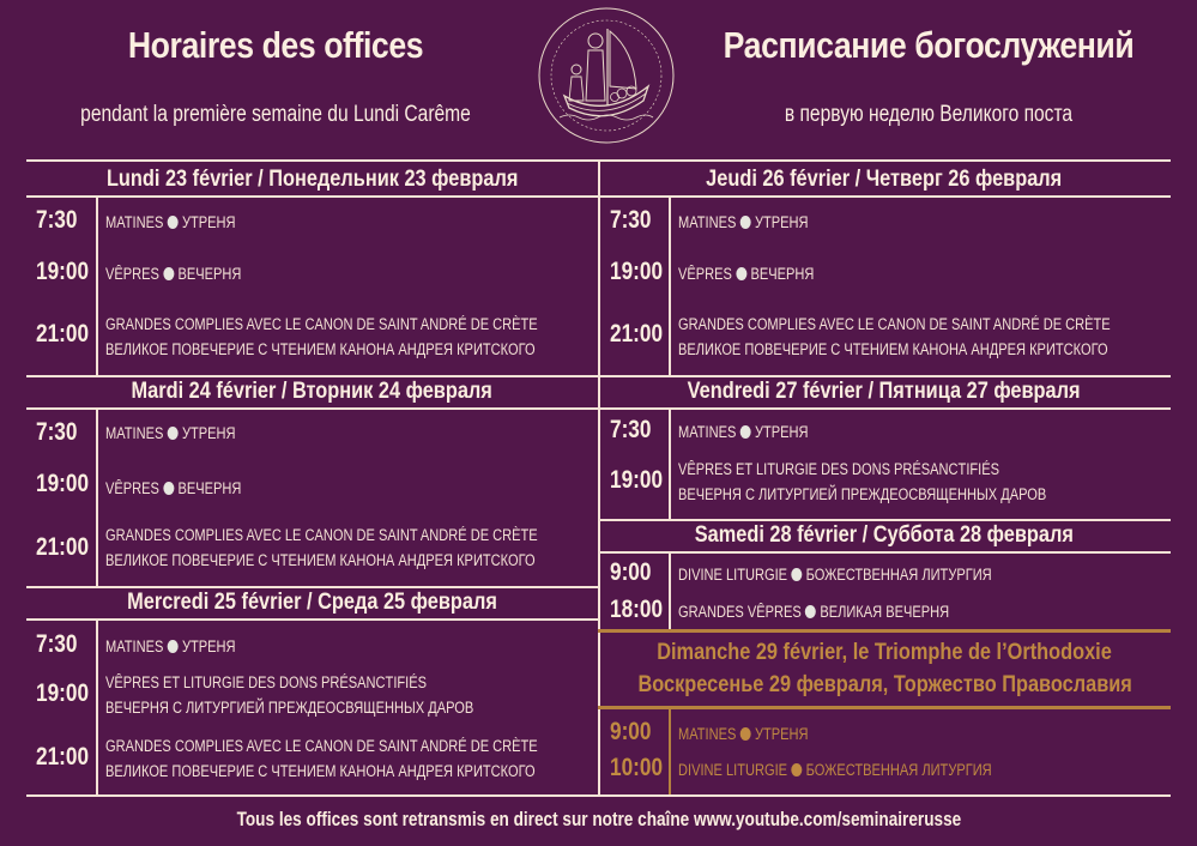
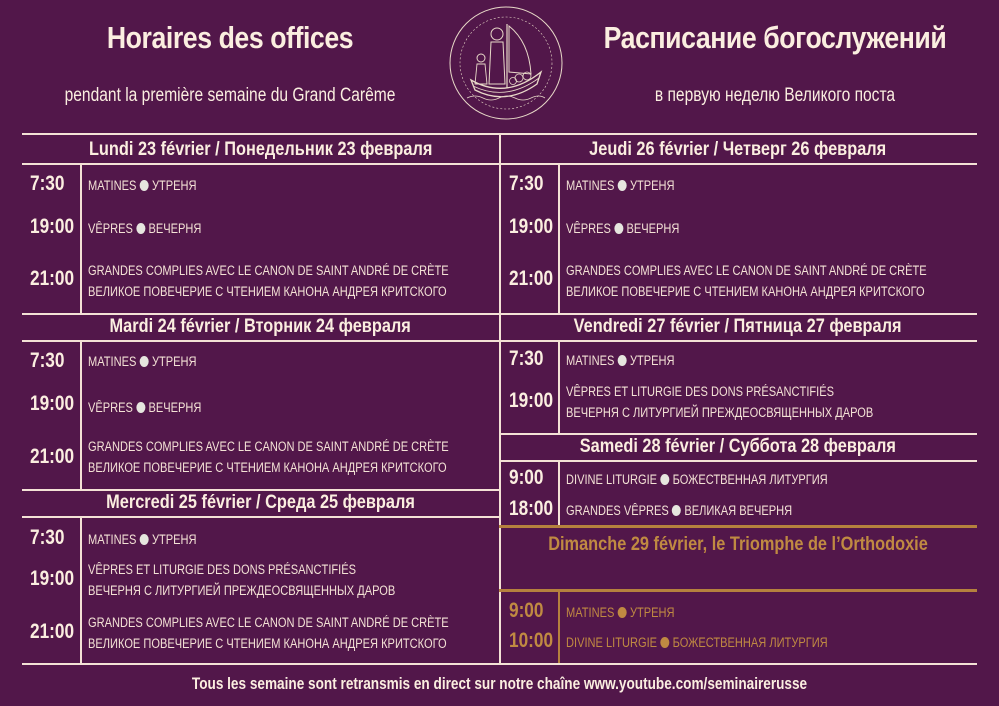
  Horaires des offices
- pendant la première semaine du Lundi Carême
+ pendant la première semaine du Grand Carême
  Расписание богослужений
  в первую неделю Великого поста
  Lundi 23 février / Понедельник 23 февраля
  7:30
  MATINES УТРЕНЯ
  19:00
  VÊPRES ВЕЧЕРНЯ
  21:00
  GRANDES COMPLIES AVEC LE CANON DE SAINT ANDRÉ DE CRÈTE
  ВЕЛИКОЕ ПОВЕЧЕРИЕ С ЧТЕНИЕМ КАНОНА АНДРЕЯ КРИТСКОГО
  Mardi 24 février / Вторник 24 февраля
  7:30
  MATINES УТРЕНЯ
  19:00
  VÊPRES ВЕЧЕРНЯ
  21:00
  GRANDES COMPLIES AVEC LE CANON DE SAINT ANDRÉ DE CRÈTE
  ВЕЛИКОЕ ПОВЕЧЕРИЕ С ЧТЕНИЕМ КАНОНА АНДРЕЯ КРИТСКОГО
  Mercredi 25 février / Среда 25 февраля
  7:30
  MATINES УТРЕНЯ
  19:00
  VÊPRES ET LITURGIE DES DONS PRÉSANCTIFIÉS
  ВЕЧЕРНЯ С ЛИТУРГИЕЙ ПРЕЖДЕОСВЯЩЕННЫХ ДАРОВ
  21:00
  GRANDES COMPLIES AVEC LE CANON DE SAINT ANDRÉ DE CRÈTE
  ВЕЛИКОЕ ПОВЕЧЕРИЕ С ЧТЕНИЕМ КАНОНА АНДРЕЯ КРИТСКОГО
  Jeudi 26 février / Четверг 26 февраля
  7:30
  MATINES УТРЕНЯ
  19:00
  VÊPRES ВЕЧЕРНЯ
  21:00
  GRANDES COMPLIES AVEC LE CANON DE SAINT ANDRÉ DE CRÈTE
  ВЕЛИКОЕ ПОВЕЧЕРИЕ С ЧТЕНИЕМ КАНОНА АНДРЕЯ КРИТСКОГО
  Vendredi 27 février / Пятница 27 февраля
  7:30
  MATINES УТРЕНЯ
  19:00
  VÊPRES ET LITURGIE DES DONS PRÉSANCTIFIÉS
  ВЕЧЕРНЯ С ЛИТУРГИЕЙ ПРЕЖДЕОСВЯЩЕННЫХ ДАРОВ
  Samedi 28 février / Суббота 28 февраля
  9:00
  DIVINE LITURGIE БОЖЕСТВЕННАЯ ЛИТУРГИЯ
  18:00
  GRANDES VÊPRES ВЕЛИКАЯ ВЕЧЕРНЯ
  Dimanche 29 février, le Triomphe de l’Orthodoxie
- Воскресенье 29 февраля, Торжество Православия
  9:00
  MATINES УТРЕНЯ
  10:00
  DIVINE LITURGIE БОЖЕСТВЕННАЯ ЛИТУРГИЯ
- Tous les offices sont retransmis en direct sur notre chaîne www.youtube.com/seminairerusse
+ Tous les semaine sont retransmis en direct sur notre chaîne www.youtube.com/seminairerusse
